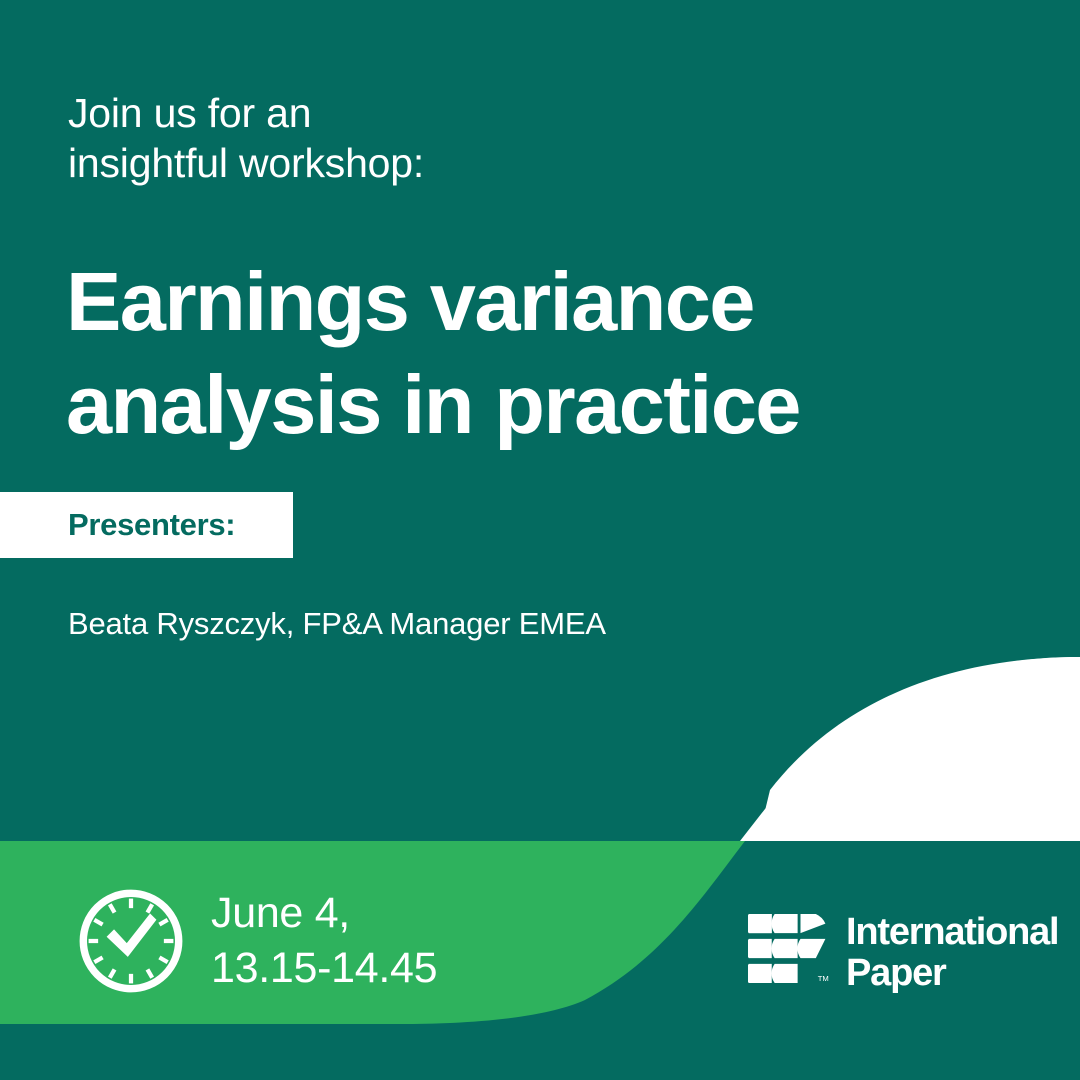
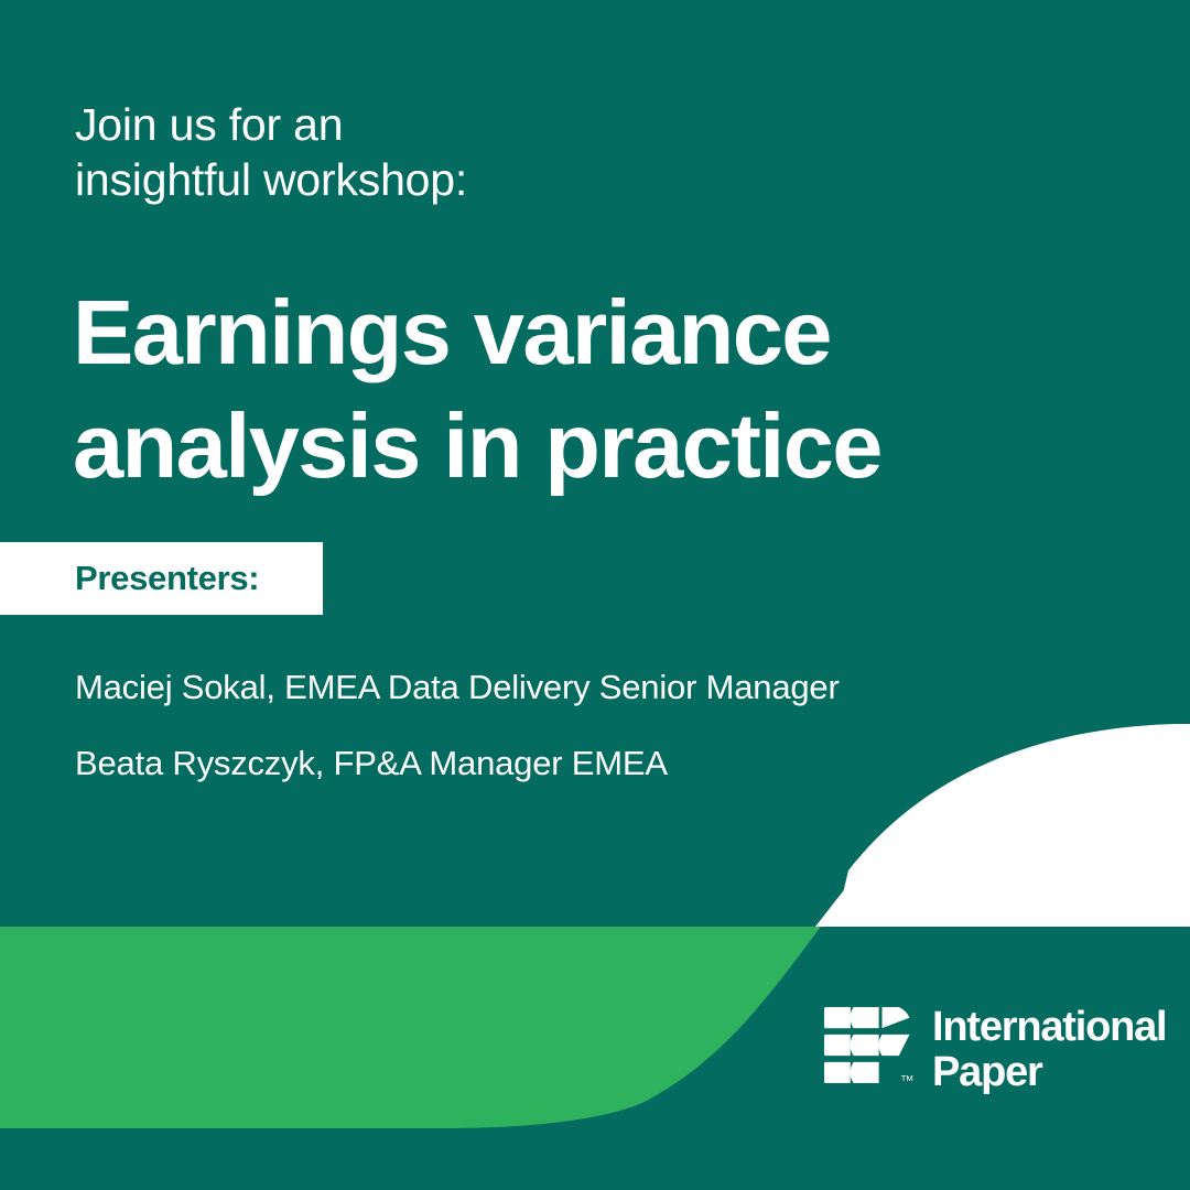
  Join us for an
  insightful workshop:
  Earnings variance
  analysis in practice
  Presenters:
+ Maciej Sokal, EMEA Data Delivery Senior Manager
  Beata Ryszczyk, FP&A Manager EMEA
- June 4,
- 13.15-14.45
  TM
  International
  Paper
